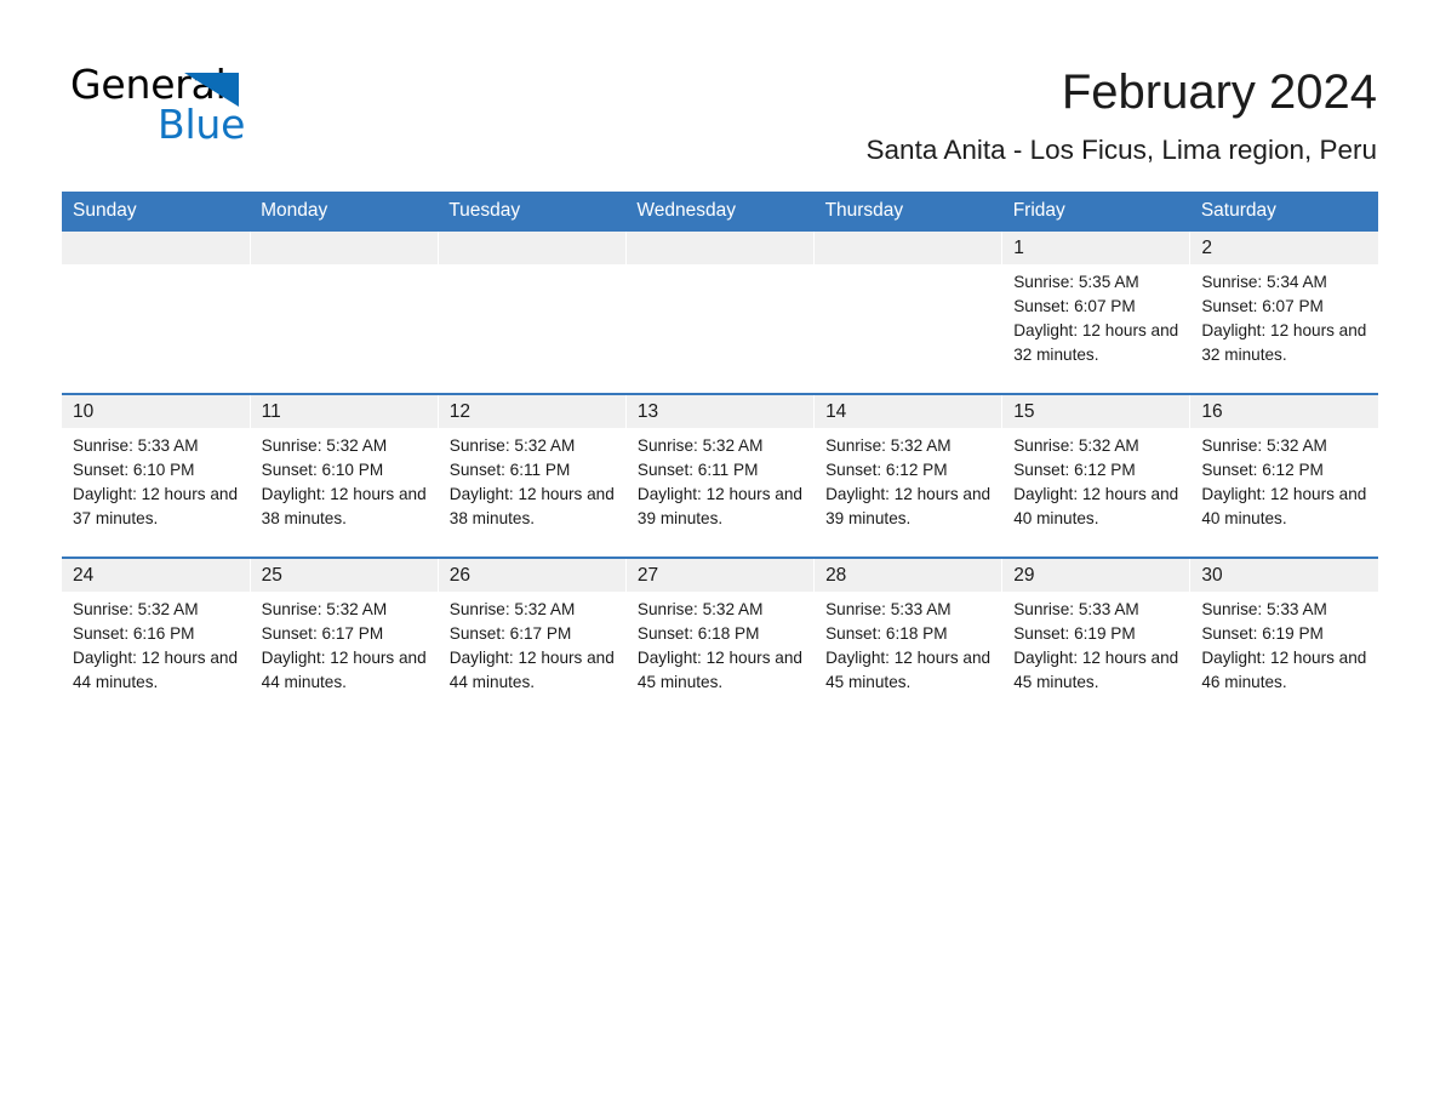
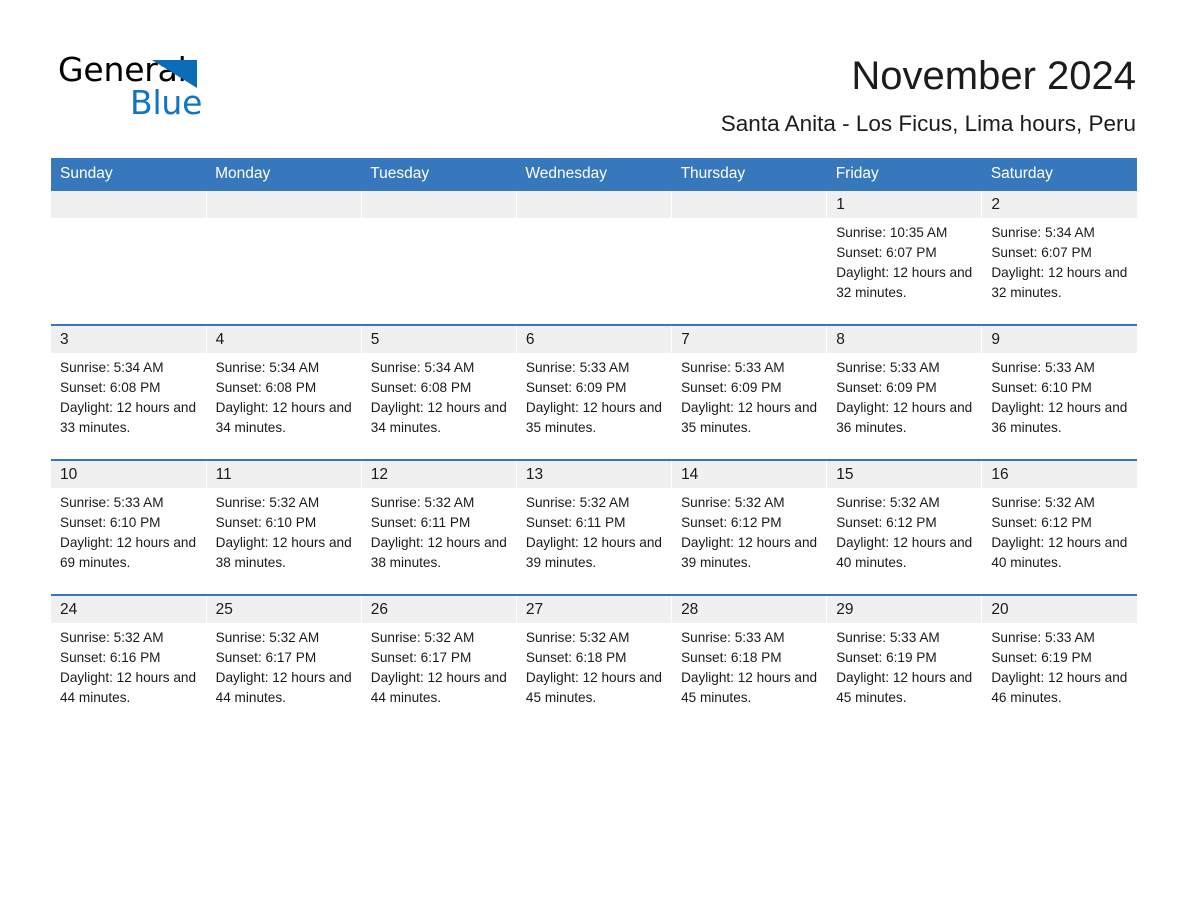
  General
  Blue
- February 2024
+ November 2024
- Santa Anita - Los Ficus, Lima region, Peru
+ Santa Anita - Los Ficus, Lima hours, Peru
  Sunday	Monday	Tuesday	Wednesday	Thursday	Friday	Saturday
- 					1Sunrise: 5:35 AMSunset: 6:07 PMDaylight: 12 hours and 32 minutes.	2Sunrise: 5:34 AMSunset: 6:07 PMDaylight: 12 hours and 32 minutes.
+ 					1Sunrise: 10:35 AMSunset: 6:07 PMDaylight: 12 hours and 32 minutes.	2Sunrise: 5:34 AMSunset: 6:07 PMDaylight: 12 hours and 32 minutes.
+ 3Sunrise: 5:34 AMSunset: 6:08 PMDaylight: 12 hours and 33 minutes.	4Sunrise: 5:34 AMSunset: 6:08 PMDaylight: 12 hours and 34 minutes.	5Sunrise: 5:34 AMSunset: 6:08 PMDaylight: 12 hours and 34 minutes.	6Sunrise: 5:33 AMSunset: 6:09 PMDaylight: 12 hours and 35 minutes.	7Sunrise: 5:33 AMSunset: 6:09 PMDaylight: 12 hours and 35 minutes.	8Sunrise: 5:33 AMSunset: 6:09 PMDaylight: 12 hours and 36 minutes.	9Sunrise: 5:33 AMSunset: 6:10 PMDaylight: 12 hours and 36 minutes.
- 10Sunrise: 5:33 AMSunset: 6:10 PMDaylight: 12 hours and 37 minutes.	11Sunrise: 5:32 AMSunset: 6:10 PMDaylight: 12 hours and 38 minutes.	12Sunrise: 5:32 AMSunset: 6:11 PMDaylight: 12 hours and 38 minutes.	13Sunrise: 5:32 AMSunset: 6:11 PMDaylight: 12 hours and 39 minutes.	14Sunrise: 5:32 AMSunset: 6:12 PMDaylight: 12 hours and 39 minutes.	15Sunrise: 5:32 AMSunset: 6:12 PMDaylight: 12 hours and 40 minutes.	16Sunrise: 5:32 AMSunset: 6:12 PMDaylight: 12 hours and 40 minutes.
+ 10Sunrise: 5:33 AMSunset: 6:10 PMDaylight: 12 hours and 69 minutes.	11Sunrise: 5:32 AMSunset: 6:10 PMDaylight: 12 hours and 38 minutes.	12Sunrise: 5:32 AMSunset: 6:11 PMDaylight: 12 hours and 38 minutes.	13Sunrise: 5:32 AMSunset: 6:11 PMDaylight: 12 hours and 39 minutes.	14Sunrise: 5:32 AMSunset: 6:12 PMDaylight: 12 hours and 39 minutes.	15Sunrise: 5:32 AMSunset: 6:12 PMDaylight: 12 hours and 40 minutes.	16Sunrise: 5:32 AMSunset: 6:12 PMDaylight: 12 hours and 40 minutes.
- 24Sunrise: 5:32 AMSunset: 6:16 PMDaylight: 12 hours and 44 minutes.	25Sunrise: 5:32 AMSunset: 6:17 PMDaylight: 12 hours and 44 minutes.	26Sunrise: 5:32 AMSunset: 6:17 PMDaylight: 12 hours and 44 minutes.	27Sunrise: 5:32 AMSunset: 6:18 PMDaylight: 12 hours and 45 minutes.	28Sunrise: 5:33 AMSunset: 6:18 PMDaylight: 12 hours and 45 minutes.	29Sunrise: 5:33 AMSunset: 6:19 PMDaylight: 12 hours and 45 minutes.	30Sunrise: 5:33 AMSunset: 6:19 PMDaylight: 12 hours and 46 minutes.
+ 24Sunrise: 5:32 AMSunset: 6:16 PMDaylight: 12 hours and 44 minutes.	25Sunrise: 5:32 AMSunset: 6:17 PMDaylight: 12 hours and 44 minutes.	26Sunrise: 5:32 AMSunset: 6:17 PMDaylight: 12 hours and 44 minutes.	27Sunrise: 5:32 AMSunset: 6:18 PMDaylight: 12 hours and 45 minutes.	28Sunrise: 5:33 AMSunset: 6:18 PMDaylight: 12 hours and 45 minutes.	29Sunrise: 5:33 AMSunset: 6:19 PMDaylight: 12 hours and 45 minutes.	20Sunrise: 5:33 AMSunset: 6:19 PMDaylight: 12 hours and 46 minutes.
